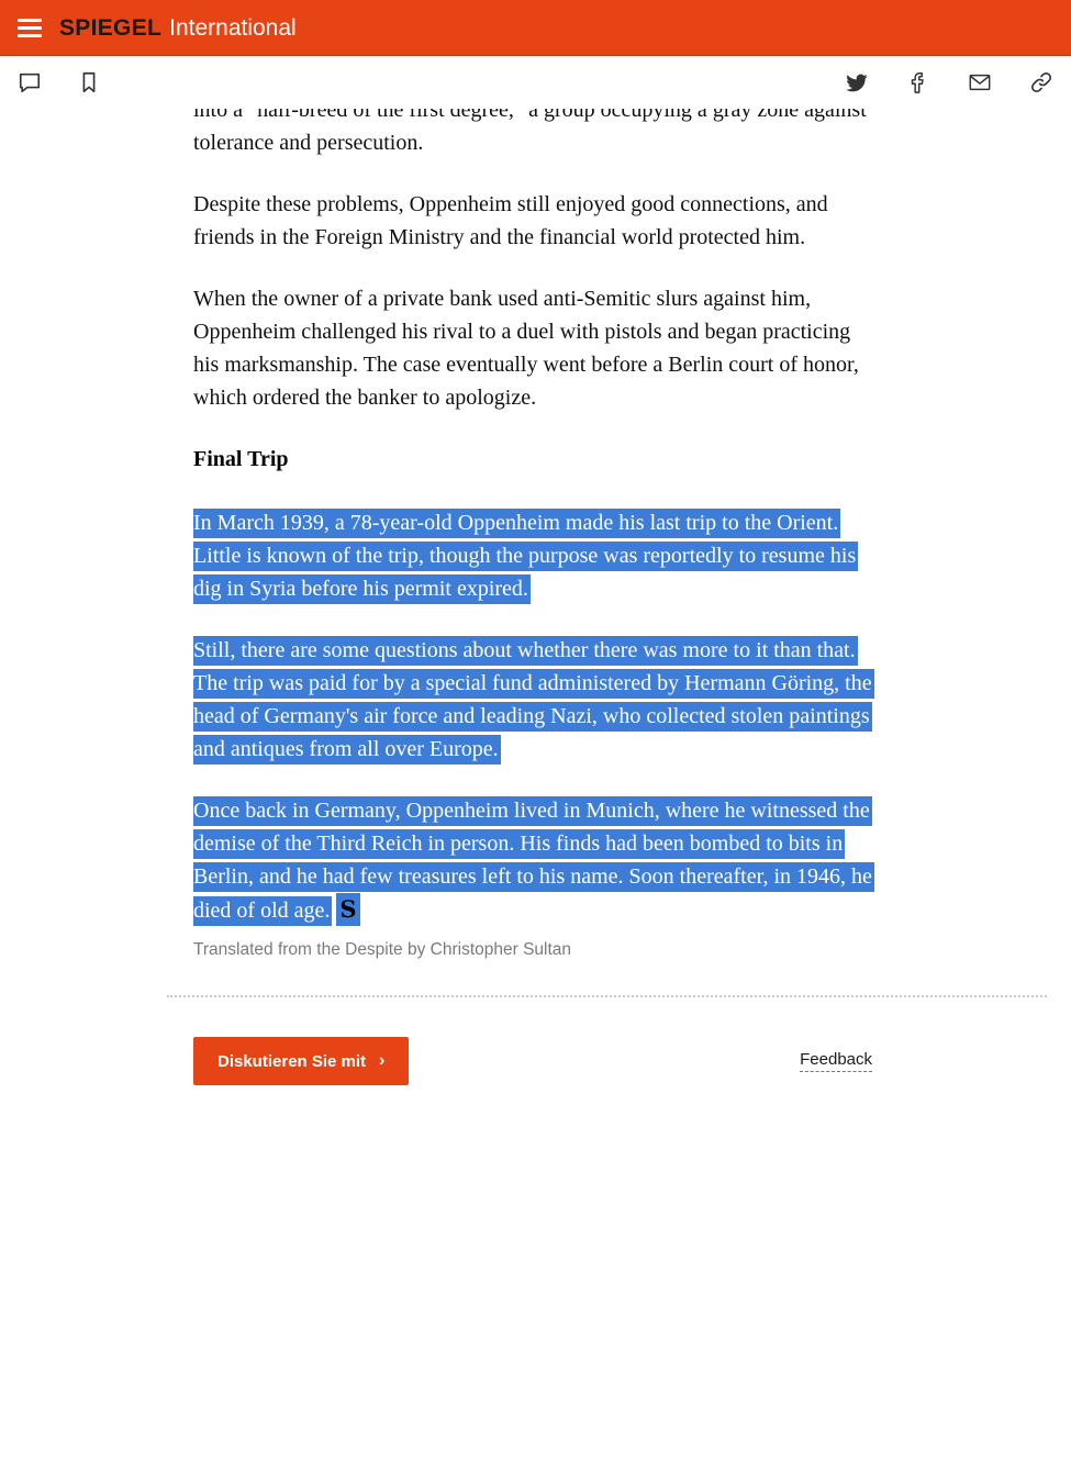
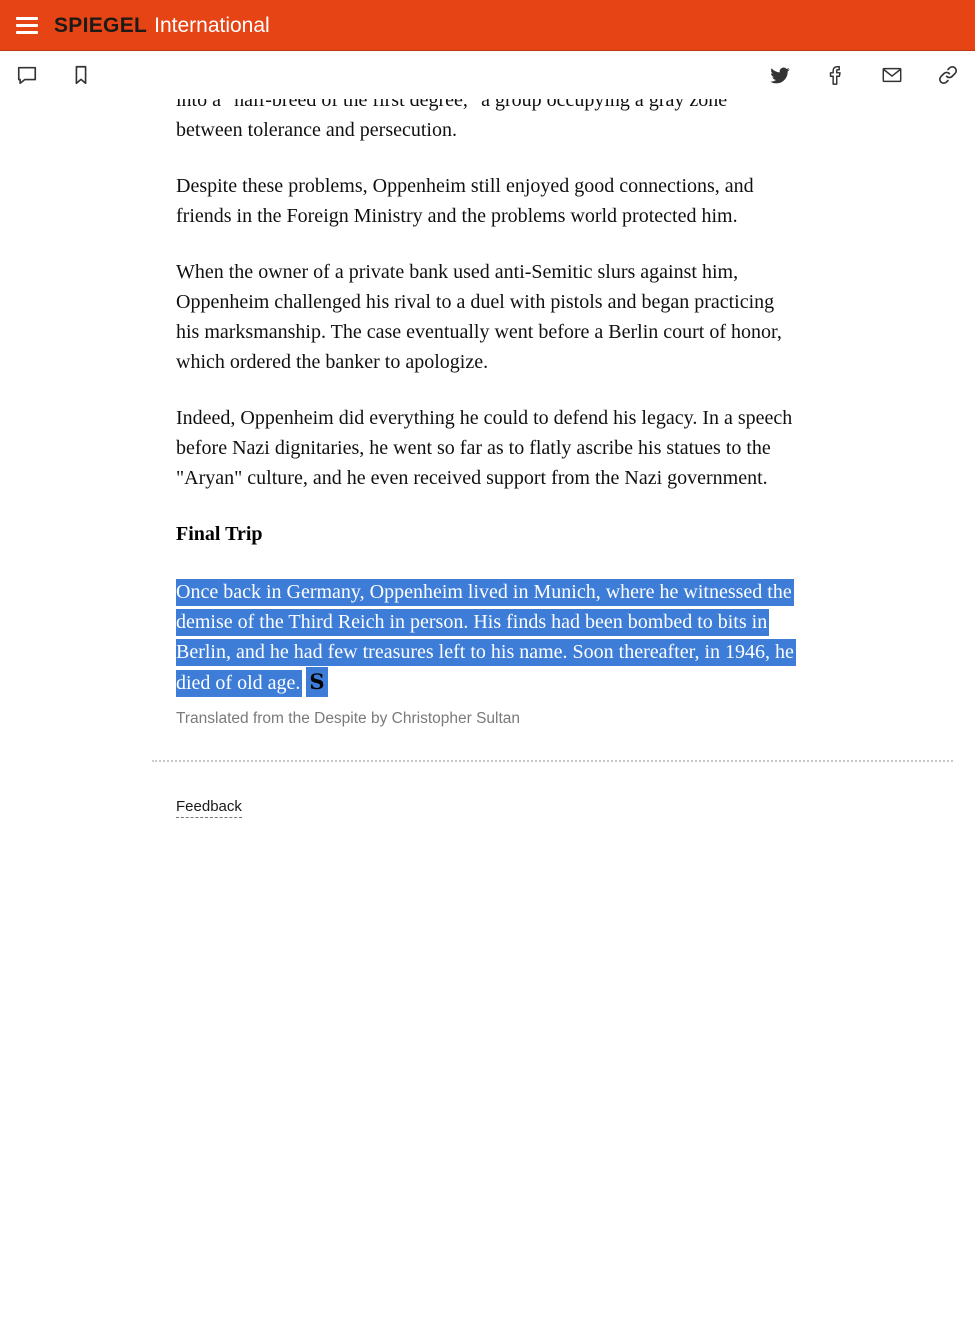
  SPIEGEL
  International
- into a "half-breed of the first degree," a group occupying a gray zone against tolerance and persecution.
+ into a "half-breed of the first degree," a group occupying a gray zone between tolerance and persecution.
- Despite these problems, Oppenheim still enjoyed good connections, and friends in the Foreign Ministry and the financial world protected him.
+ Despite these problems, Oppenheim still enjoyed good connections, and friends in the Foreign Ministry and the problems world protected him.
  When the owner of a private bank used anti-Semitic slurs against him, Oppenheim challenged his rival to a duel with pistols and began practicing his marksmanship. The case eventually went before a Berlin court of honor, which ordered the banker to apologize.
+ Indeed, Oppenheim did everything he could to defend his legacy. In a speech before Nazi dignitaries, he went so far as to flatly ascribe his statues to the "Aryan" culture, and he even received support from the Nazi government.
  Final Trip
- In March 1939, a 78-year-old Oppenheim made his last trip to the Orient. Little is known of the trip, though the purpose was reportedly to resume his dig in Syria before his permit expired.
- Still, there are some questions about whether there was more to it than that. The trip was paid for by a special fund administered by Hermann Göring, the head of Germany's air force and leading Nazi, who collected stolen paintings and antiques from all over Europe.
  Once back in Germany, Oppenheim lived in Munich, where he witnessed the demise of the Third Reich in person. His finds had been bombed to bits in Berlin, and he had few treasures left to his name. Soon thereafter, in 1946, he died of old age. S
  Translated from the Despite by Christopher Sultan
- Diskutieren Sie mit
- ›
  Feedback
